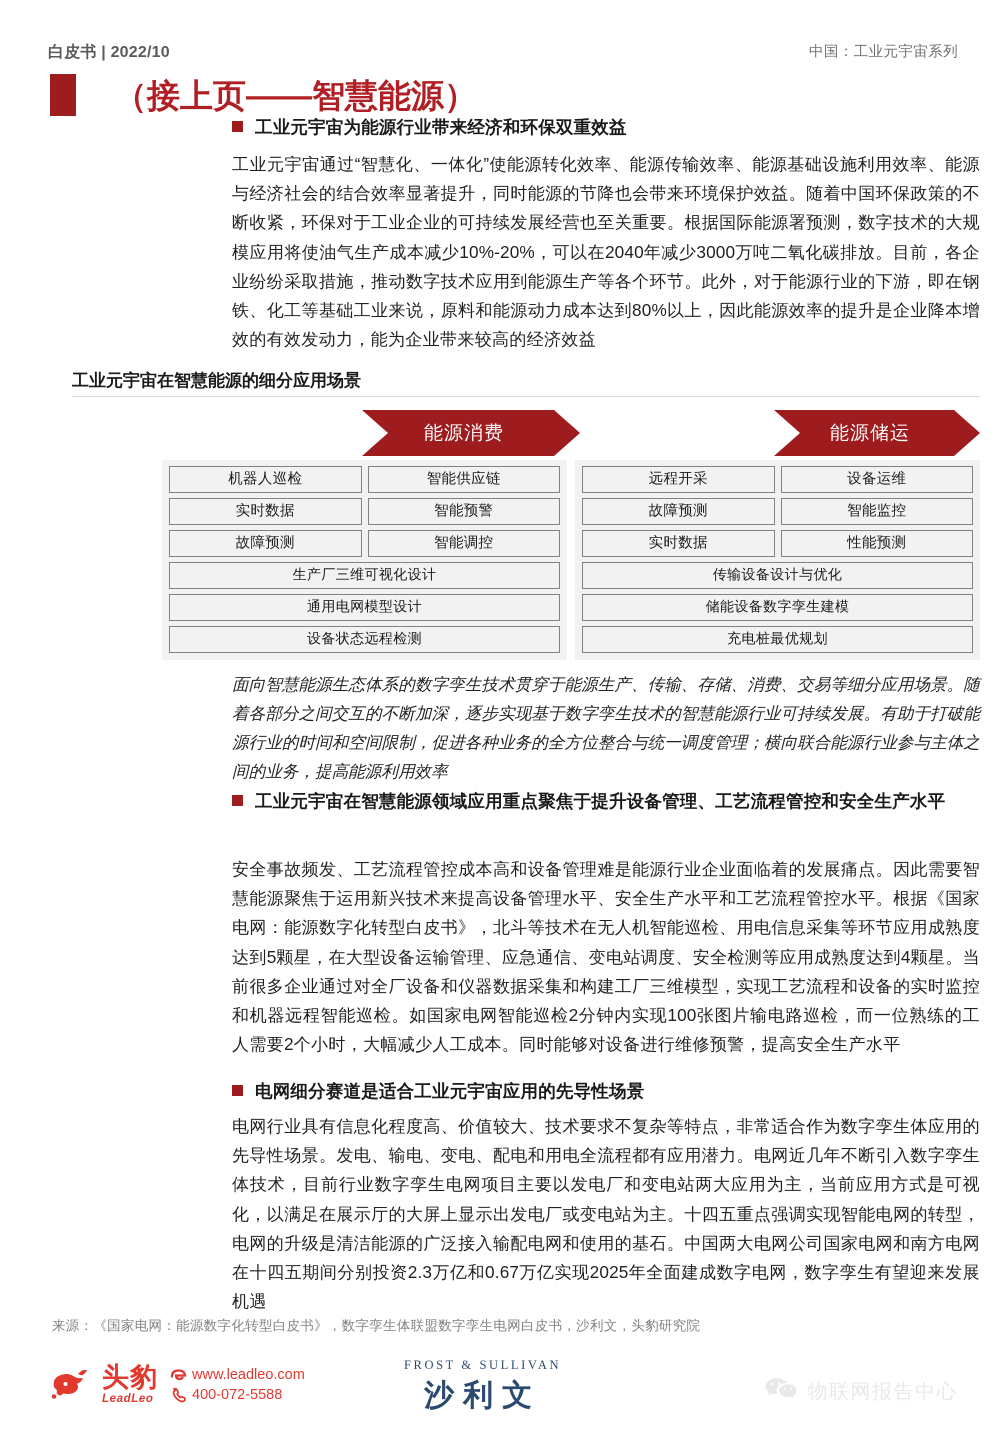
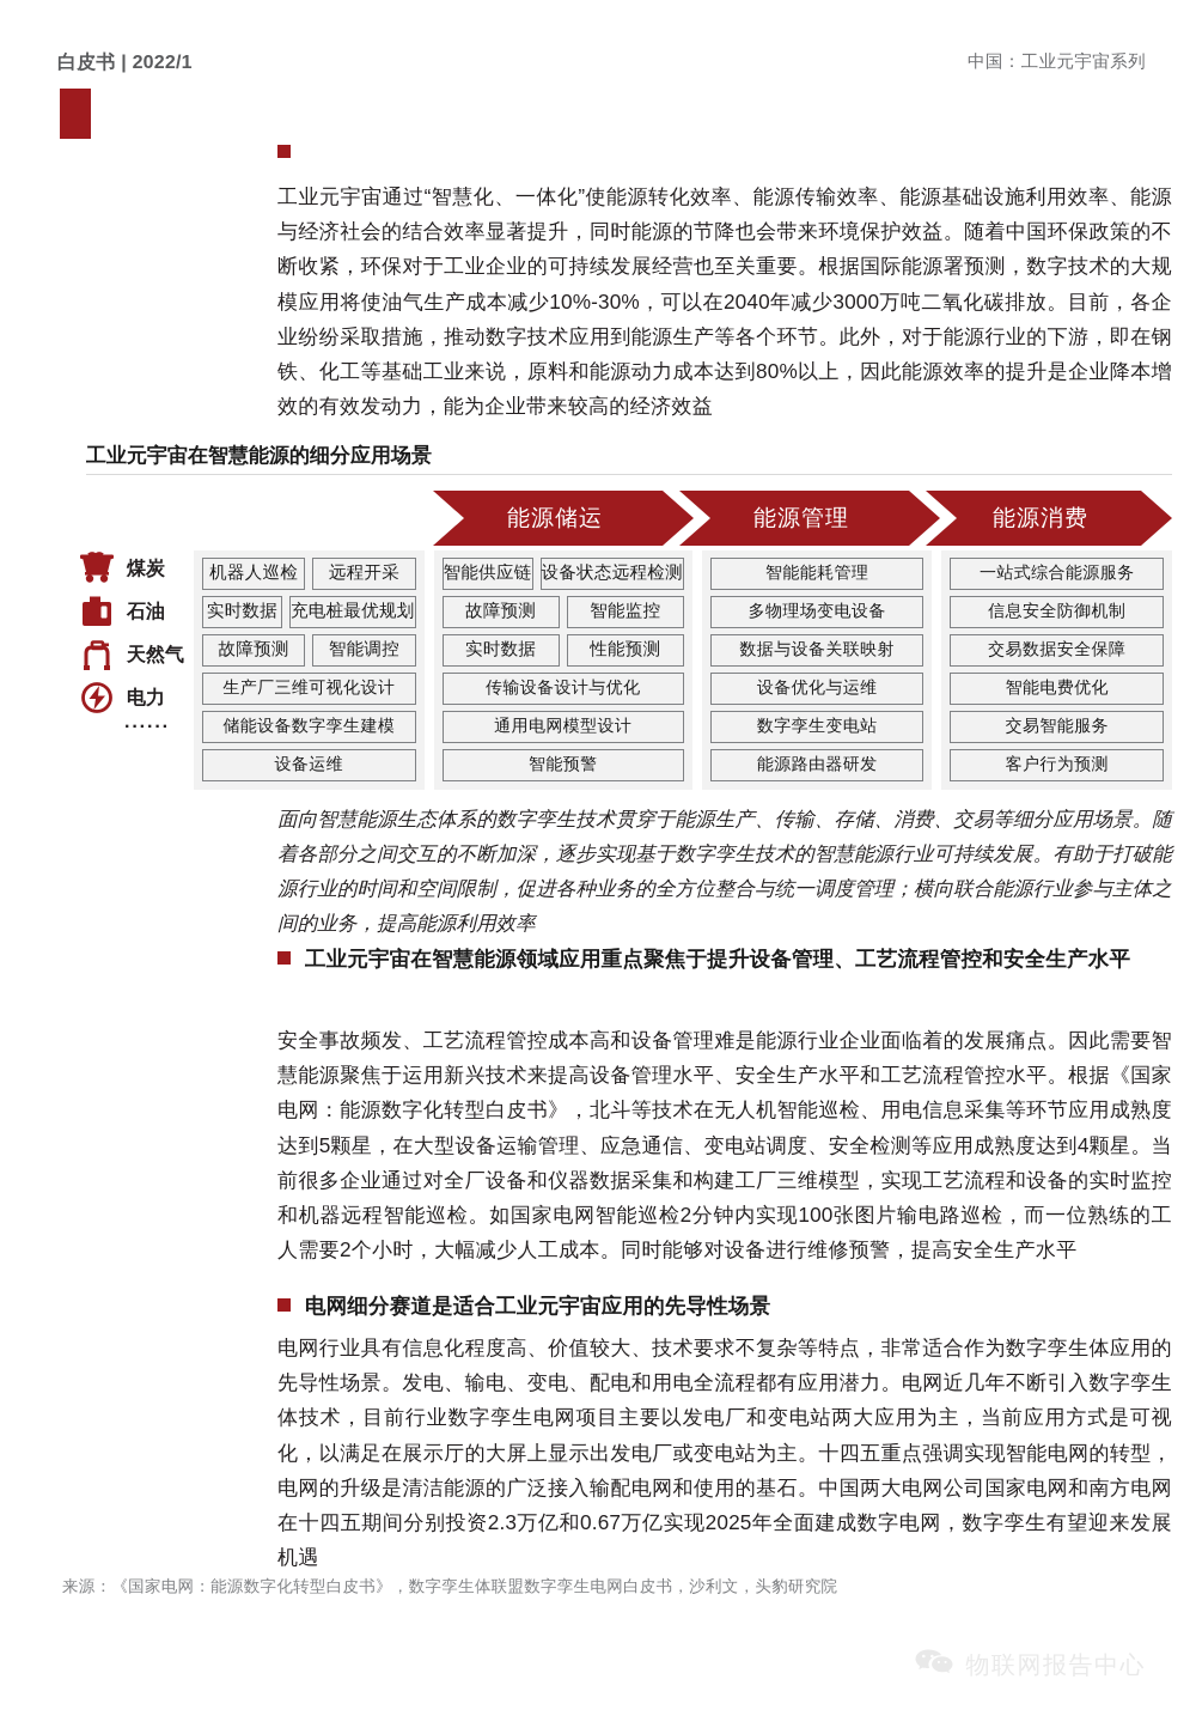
- 白皮书 | 2022/10
+ 白皮书 | 2022/1
  中国：工业元宇宙系列
- （接上页——智慧能源）
- 工业元宇宙为能源行业带来经济和环保双重效益
- 工业元宇宙通过“智慧化、一体化”使能源转化效率、能源传输效率、能源基础设施利用效率、能源与经济社会的结合效率显著提升，同时能源的节降也会带来环境保护效益。随着中国环保政策的不断收紧，环保对于工业企业的可持续发展经营也至关重要。根据国际能源署预测，数字技术的大规模应用将使油气生产成本减少10%-20%，可以在2040年减少3000万吨二氧化碳排放。目前，各企业纷纷采取措施，推动数字技术应用到能源生产等各个环节。此外，对于能源行业的下游，即在钢铁、化工等基础工业来说，原料和能源动力成本达到80%以上，因此能源效率的提升是企业降本增效的有效发动力，能为企业带来较高的经济效益
+ 工业元宇宙通过“智慧化、一体化”使能源转化效率、能源传输效率、能源基础设施利用效率、能源与经济社会的结合效率显著提升，同时能源的节降也会带来环境保护效益。随着中国环保政策的不断收紧，环保对于工业企业的可持续发展经营也至关重要。根据国际能源署预测，数字技术的大规模应用将使油气生产成本减少10%-30%，可以在2040年减少3000万吨二氧化碳排放。目前，各企业纷纷采取措施，推动数字技术应用到能源生产等各个环节。此外，对于能源行业的下游，即在钢铁、化工等基础工业来说，原料和能源动力成本达到80%以上，因此能源效率的提升是企业降本增效的有效发动力，能为企业带来较高的经济效益
  工业元宇宙在智慧能源的细分应用场景
+ 煤炭
+ 石油
+ 天然气
+ 电力
+ ······
- 能源消费
+ 能源储运
+ 能源管理
- 能源储运
+ 能源消费
  机器人巡检
- 智能供应链
+ 远程开采
  实时数据
- 智能预警
+ 充电桩最优规划
  故障预测
  智能调控
  生产厂三维可视化设计
- 通用电网模型设计
+ 储能设备数字孪生建模
- 设备状态远程检测
+ 设备运维
- 远程开采
+ 智能供应链
- 设备运维
+ 设备状态远程检测
  故障预测
  智能监控
  实时数据
  性能预测
  传输设备设计与优化
- 储能设备数字孪生建模
+ 通用电网模型设计
- 充电桩最优规划
+ 智能预警
+ 智能能耗管理
+ 多物理场变电设备
+ 数据与设备关联映射
+ 设备优化与运维
+ 数字孪生变电站
+ 能源路由器研发
+ 一站式综合能源服务
+ 信息安全防御机制
+ 交易数据安全保障
+ 智能电费优化
+ 交易智能服务
+ 客户行为预测
  面向智慧能源生态体系的数字孪生技术贯穿于能源生产、传输、存储、消费、交易等细分应用场景。随着各部分之间交互的不断加深，逐步实现基于数字孪生技术的智慧能源行业可持续发展。有助于打破能源行业的时间和空间限制，促进各种业务的全方位整合与统一调度管理；横向联合能源行业参与主体之间的业务，提高能源利用效率
  工业元宇宙在智慧能源领域应用重点聚焦于提升设备管理、工艺流程管控和安全生产水平
  安全事故频发、工艺流程管控成本高和设备管理难是能源行业企业面临着的发展痛点。因此需要智慧能源聚焦于运用新兴技术来提高设备管理水平、安全生产水平和工艺流程管控水平。根据《国家电网：能源数字化转型白皮书》，北斗等技术在无人机智能巡检、用电信息采集等环节应用成熟度达到5颗星，在大型设备运输管理、应急通信、变电站调度、安全检测等应用成熟度达到4颗星。当前很多企业通过对全厂设备和仪器数据采集和构建工厂三维模型，实现工艺流程和设备的实时监控和机器远程智能巡检。如国家电网智能巡检2分钟内实现100张图片输电路巡检，而一位熟练的工人需要2个小时，大幅减少人工成本。同时能够对设备进行维修预警，提高安全生产水平
  电网细分赛道是适合工业元宇宙应用的先导性场景
  电网行业具有信息化程度高、价值较大、技术要求不复杂等特点，非常适合作为数字孪生体应用的先导性场景。发电、输电、变电、配电和用电全流程都有应用潜力。电网近几年不断引入数字孪生体技术，目前行业数字孪生电网项目主要以发电厂和变电站两大应用为主，当前应用方式是可视化，以满足在展示厅的大屏上显示出发电厂或变电站为主。十四五重点强调实现智能电网的转型，电网的升级是清洁能源的广泛接入输配电网和使用的基石。中国两大电网公司国家电网和南方电网在十四五期间分别投资2.3万亿和0.67万亿实现2025年全面建成数字电网，数字孪生有望迎来发展机遇
  来源：《国家电网：能源数字化转型白皮书》，数字孪生体联盟数字孪生电网白皮书，沙利文，头豹研究院
- 头豹
- LeadLeo
- www.leadleo.com
- 400-072-5588
- FROST & SULLIVAN
- 沙利文
